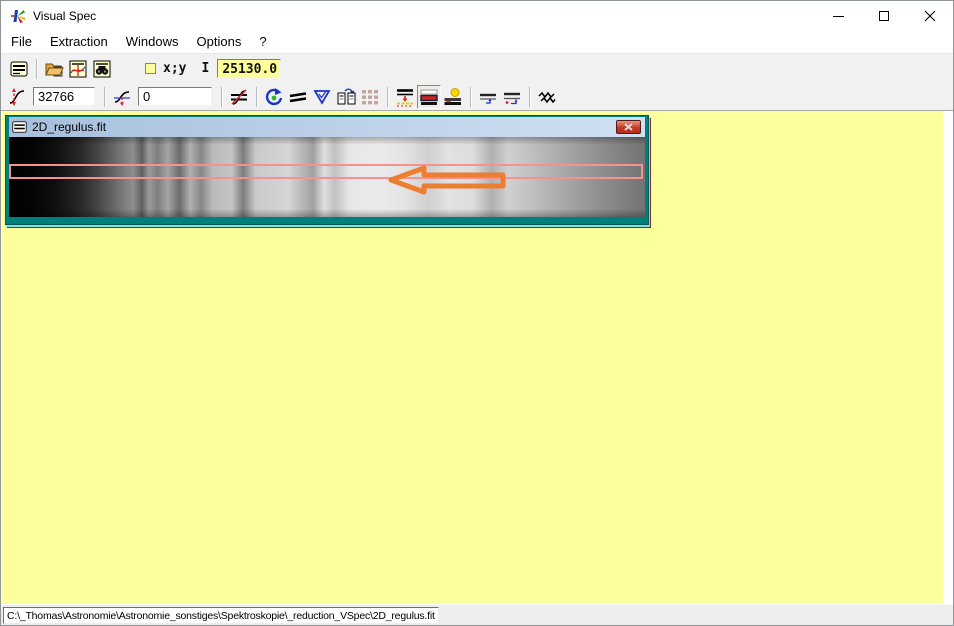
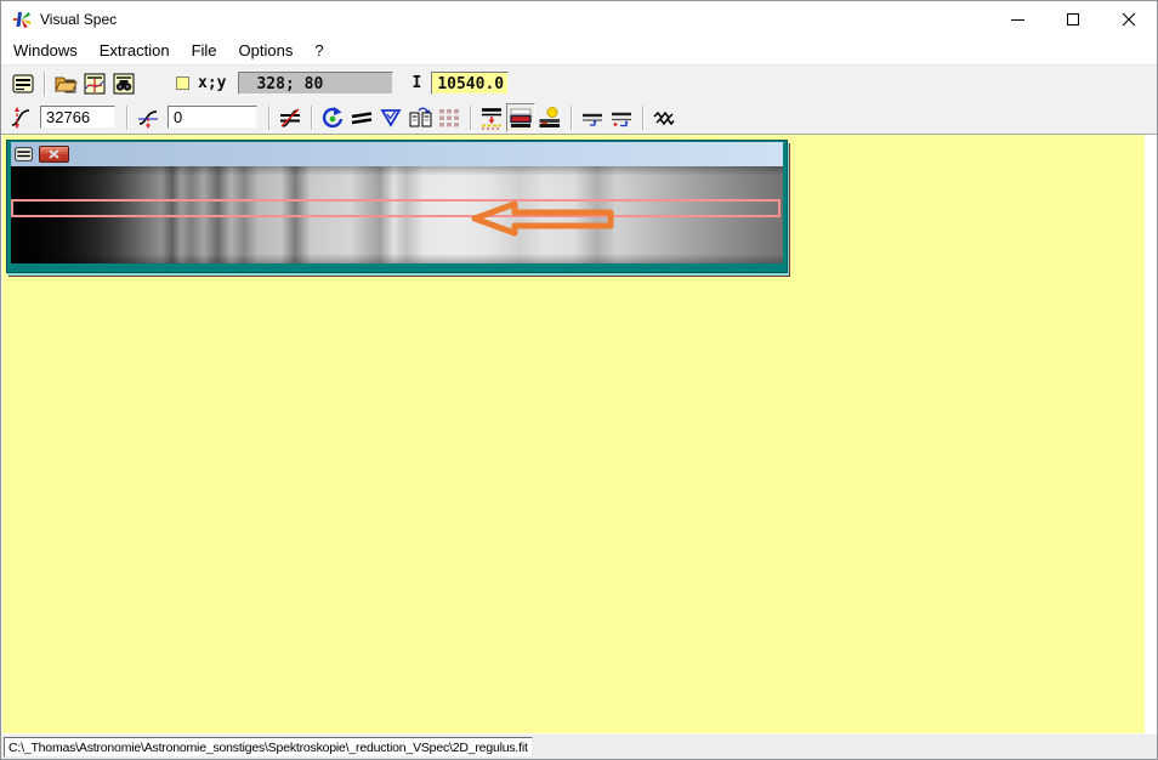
  Visual Spec
- File
+ Windows
  Extraction
- Windows
+ File
  Options
  ?
  x;y
+ 328; 80
  I
- 25130.0
+ 10540.0
  32766
  0
- 2D_regulus.fit
  C:\_Thomas\Astronomie\Astronomie_sonstiges\Spektroskopie\_reduction_VSpec\2D_regulus.fit
